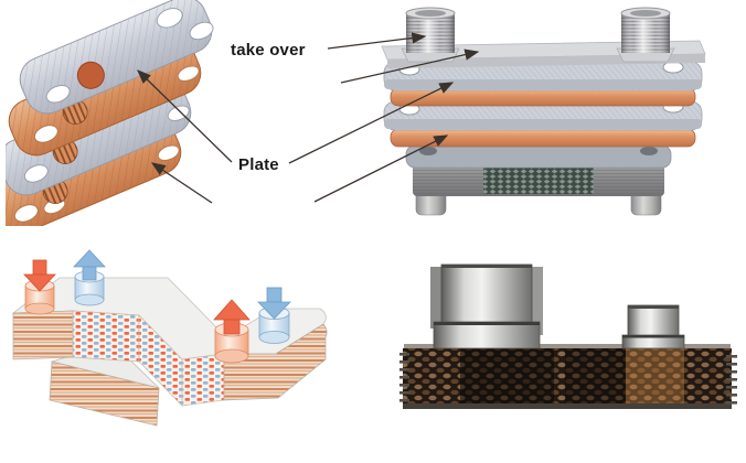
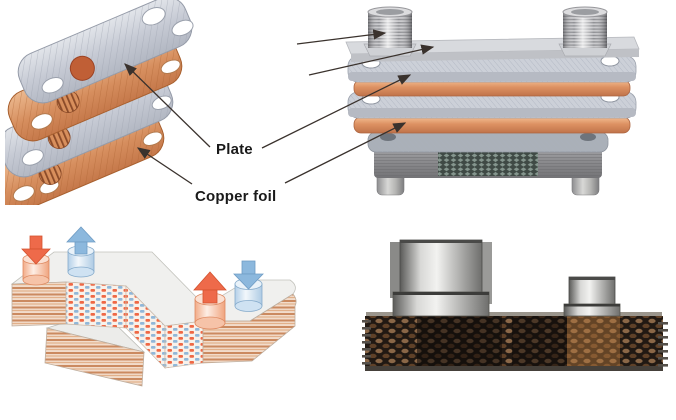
- take over
  Plate
+ Copper foil
